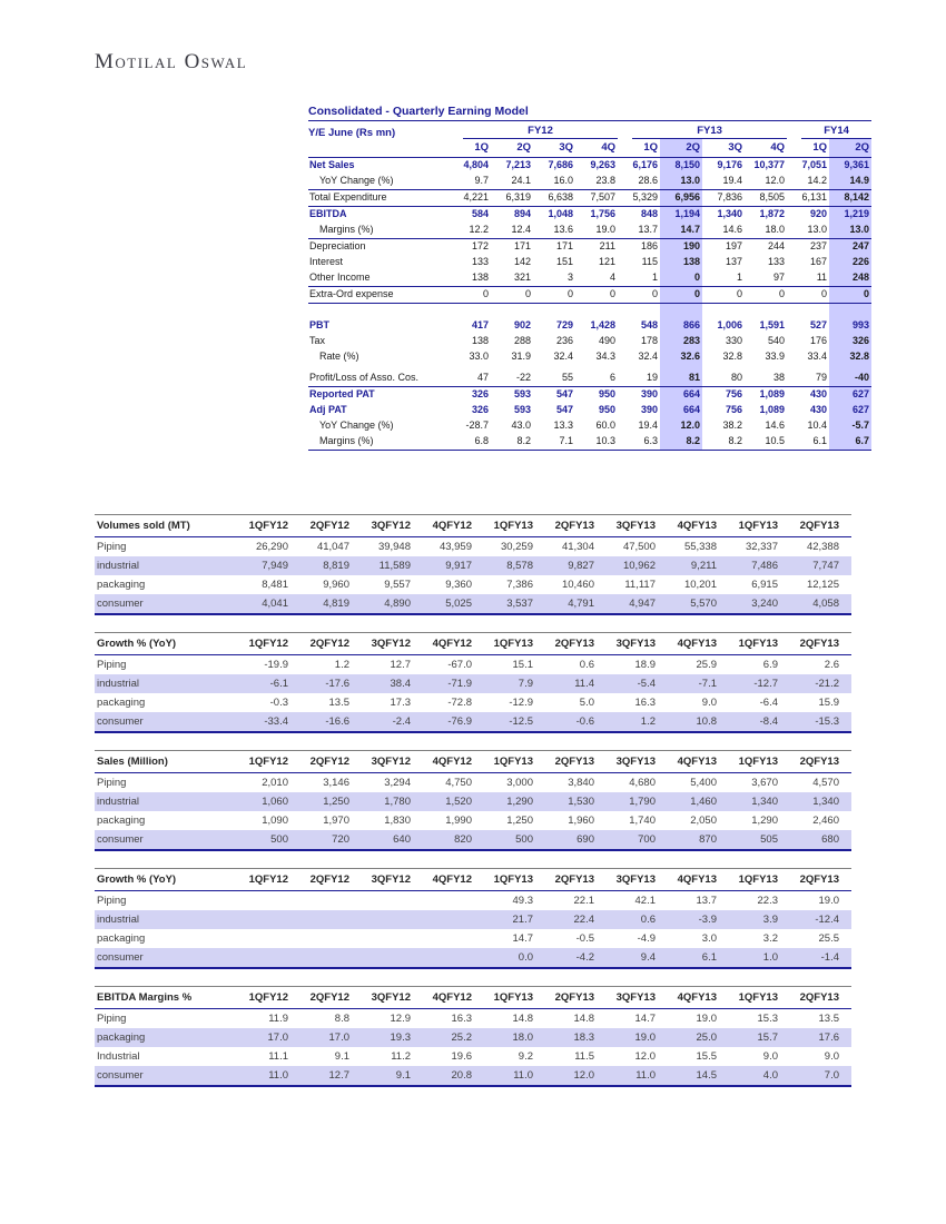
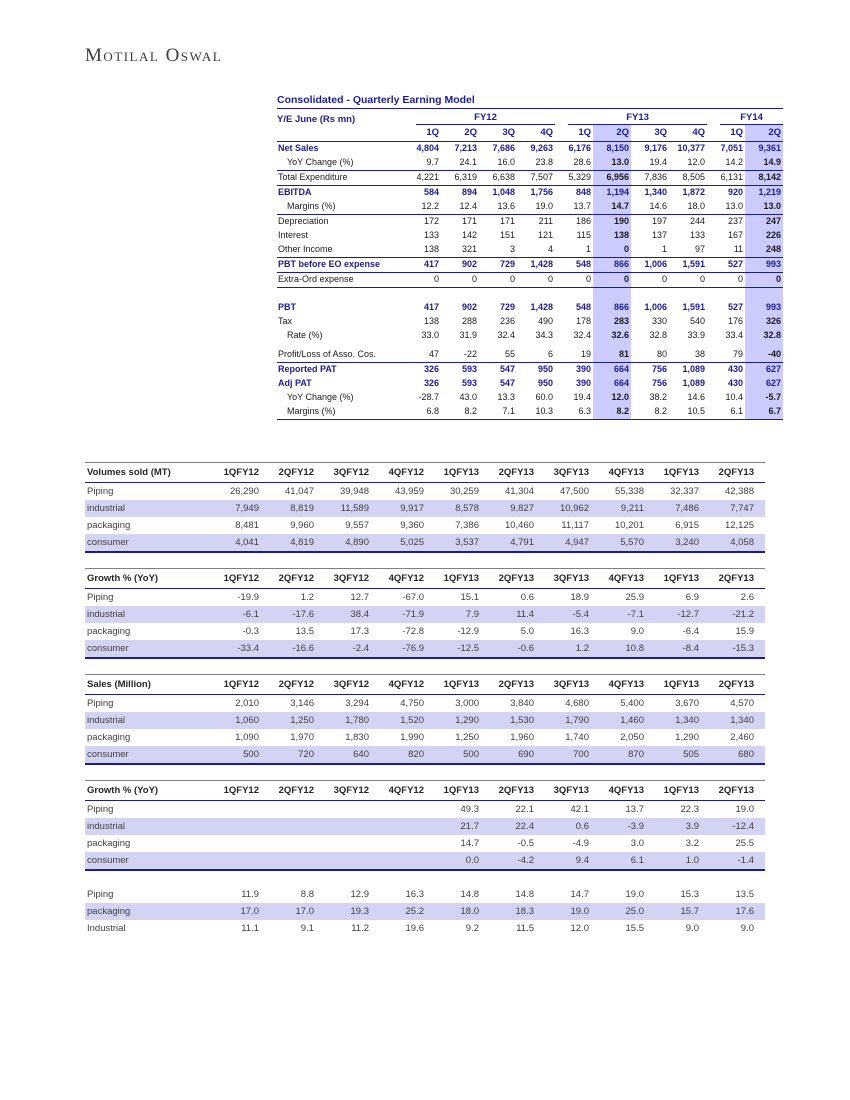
  Motilal Oswal
  Consolidated - Quarterly Earning Model
  Y/E June (Rs mn)	FY12	FY13	FY14
  	1Q	2Q	3Q	4Q	1Q	2Q	3Q	4Q	1Q	2Q
  Net Sales	4,804	7,213	7,686	9,263	6,176	8,150	9,176	10,377	7,051	9,361
  YoY Change (%)	9.7	24.1	16.0	23.8	28.6	13.0	19.4	12.0	14.2	14.9
  Total Expenditure	4,221	6,319	6,638	7,507	5,329	6,956	7,836	8,505	6,131	8,142
  EBITDA	584	894	1,048	1,756	848	1,194	1,340	1,872	920	1,219
  Margins (%)	12.2	12.4	13.6	19.0	13.7	14.7	14.6	18.0	13.0	13.0
  Depreciation	172	171	171	211	186	190	197	244	237	247
  Interest	133	142	151	121	115	138	137	133	167	226
  Other Income	138	321	3	4	1	0	1	97	11	248
+ PBT before EO expense	417	902	729	1,428	548	866	1,006	1,591	527	993
  Extra-Ord expense	0	0	0	0	0	0	0	0	0	0
  PBT	417	902	729	1,428	548	866	1,006	1,591	527	993
  Tax	138	288	236	490	178	283	330	540	176	326
  Rate (%)	33.0	31.9	32.4	34.3	32.4	32.6	32.8	33.9	33.4	32.8
  Profit/Loss of Asso. Cos.	47	-22	55	6	19	81	80	38	79	-40
  Reported PAT	326	593	547	950	390	664	756	1,089	430	627
  Adj PAT	326	593	547	950	390	664	756	1,089	430	627
  YoY Change (%)	-28.7	43.0	13.3	60.0	19.4	12.0	38.2	14.6	10.4	-5.7
  Margins (%)	6.8	8.2	7.1	10.3	6.3	8.2	8.2	10.5	6.1	6.7
  Volumes sold (MT)	1QFY12	2QFY12	3QFY12	4QFY12	1QFY13	2QFY13	3QFY13	4QFY13	1QFY13	2QFY13
  Piping	26,290	41,047	39,948	43,959	30,259	41,304	47,500	55,338	32,337	42,388
  industrial	7,949	8,819	11,589	9,917	8,578	9,827	10,962	9,211	7,486	7,747
  packaging	8,481	9,960	9,557	9,360	7,386	10,460	11,117	10,201	6,915	12,125
  consumer	4,041	4,819	4,890	5,025	3,537	4,791	4,947	5,570	3,240	4,058
  Growth % (YoY)	1QFY12	2QFY12	3QFY12	4QFY12	1QFY13	2QFY13	3QFY13	4QFY13	1QFY13	2QFY13
  Piping	-19.9	1.2	12.7	-67.0	15.1	0.6	18.9	25.9	6.9	2.6
  industrial	-6.1	-17.6	38.4	-71.9	7.9	11.4	-5.4	-7.1	-12.7	-21.2
  packaging	-0.3	13.5	17.3	-72.8	-12.9	5.0	16.3	9.0	-6.4	15.9
  consumer	-33.4	-16.6	-2.4	-76.9	-12.5	-0.6	1.2	10.8	-8.4	-15.3
  Sales (Million)	1QFY12	2QFY12	3QFY12	4QFY12	1QFY13	2QFY13	3QFY13	4QFY13	1QFY13	2QFY13
  Piping	2,010	3,146	3,294	4,750	3,000	3,840	4,680	5,400	3,670	4,570
  industrial	1,060	1,250	1,780	1,520	1,290	1,530	1,790	1,460	1,340	1,340
  packaging	1,090	1,970	1,830	1,990	1,250	1,960	1,740	2,050	1,290	2,460
  consumer	500	720	640	820	500	690	700	870	505	680
  Growth % (YoY)	1QFY12	2QFY12	3QFY12	4QFY12	1QFY13	2QFY13	3QFY13	4QFY13	1QFY13	2QFY13
  Piping					49.3	22.1	42.1	13.7	22.3	19.0
  industrial					21.7	22.4	0.6	-3.9	3.9	-12.4
  packaging					14.7	-0.5	-4.9	3.0	3.2	25.5
  consumer					0.0	-4.2	9.4	6.1	1.0	-1.4
- EBITDA Margins %	1QFY12	2QFY12	3QFY12	4QFY12	1QFY13	2QFY13	3QFY13	4QFY13	1QFY13	2QFY13
  Piping	11.9	8.8	12.9	16.3	14.8	14.8	14.7	19.0	15.3	13.5
  packaging	17.0	17.0	19.3	25.2	18.0	18.3	19.0	25.0	15.7	17.6
  Industrial	11.1	9.1	11.2	19.6	9.2	11.5	12.0	15.5	9.0	9.0
- consumer	11.0	12.7	9.1	20.8	11.0	12.0	11.0	14.5	4.0	7.0
